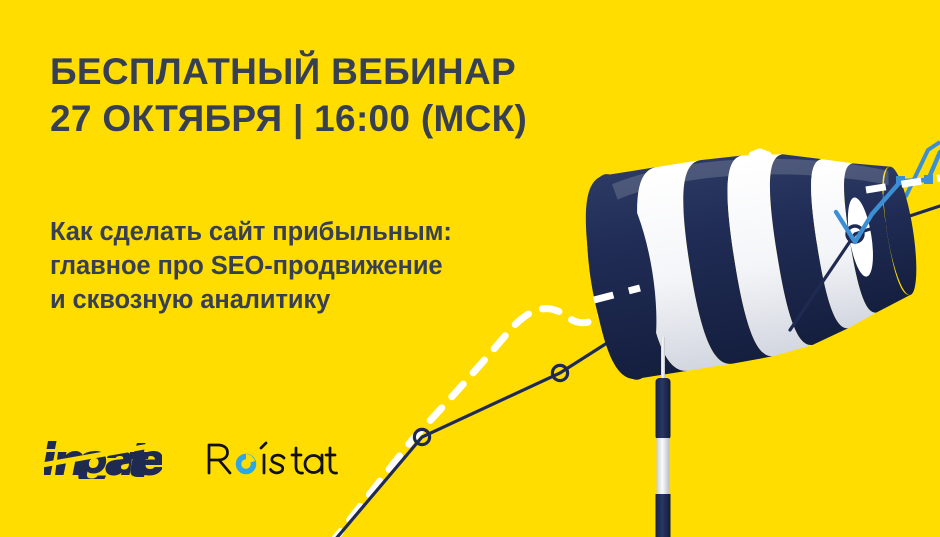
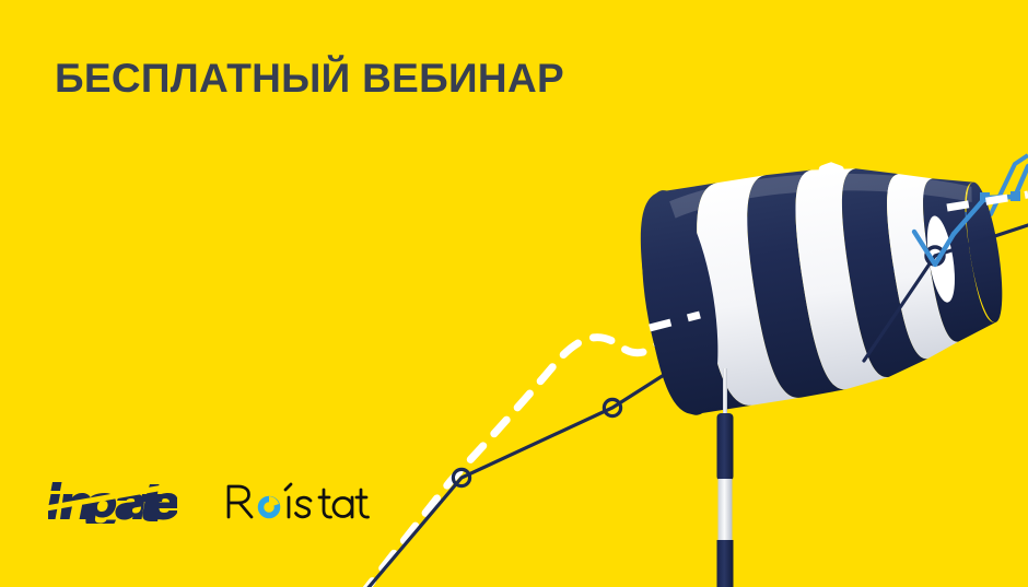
  БЕСПЛАТНЫЙ ВЕБИНАР
- 27 ОКТЯБРЯ | 16:00 (МСК)
- Как сделать сайт прибыльным:
- главное про SEO-продвижение
- и сквозную аналитику
